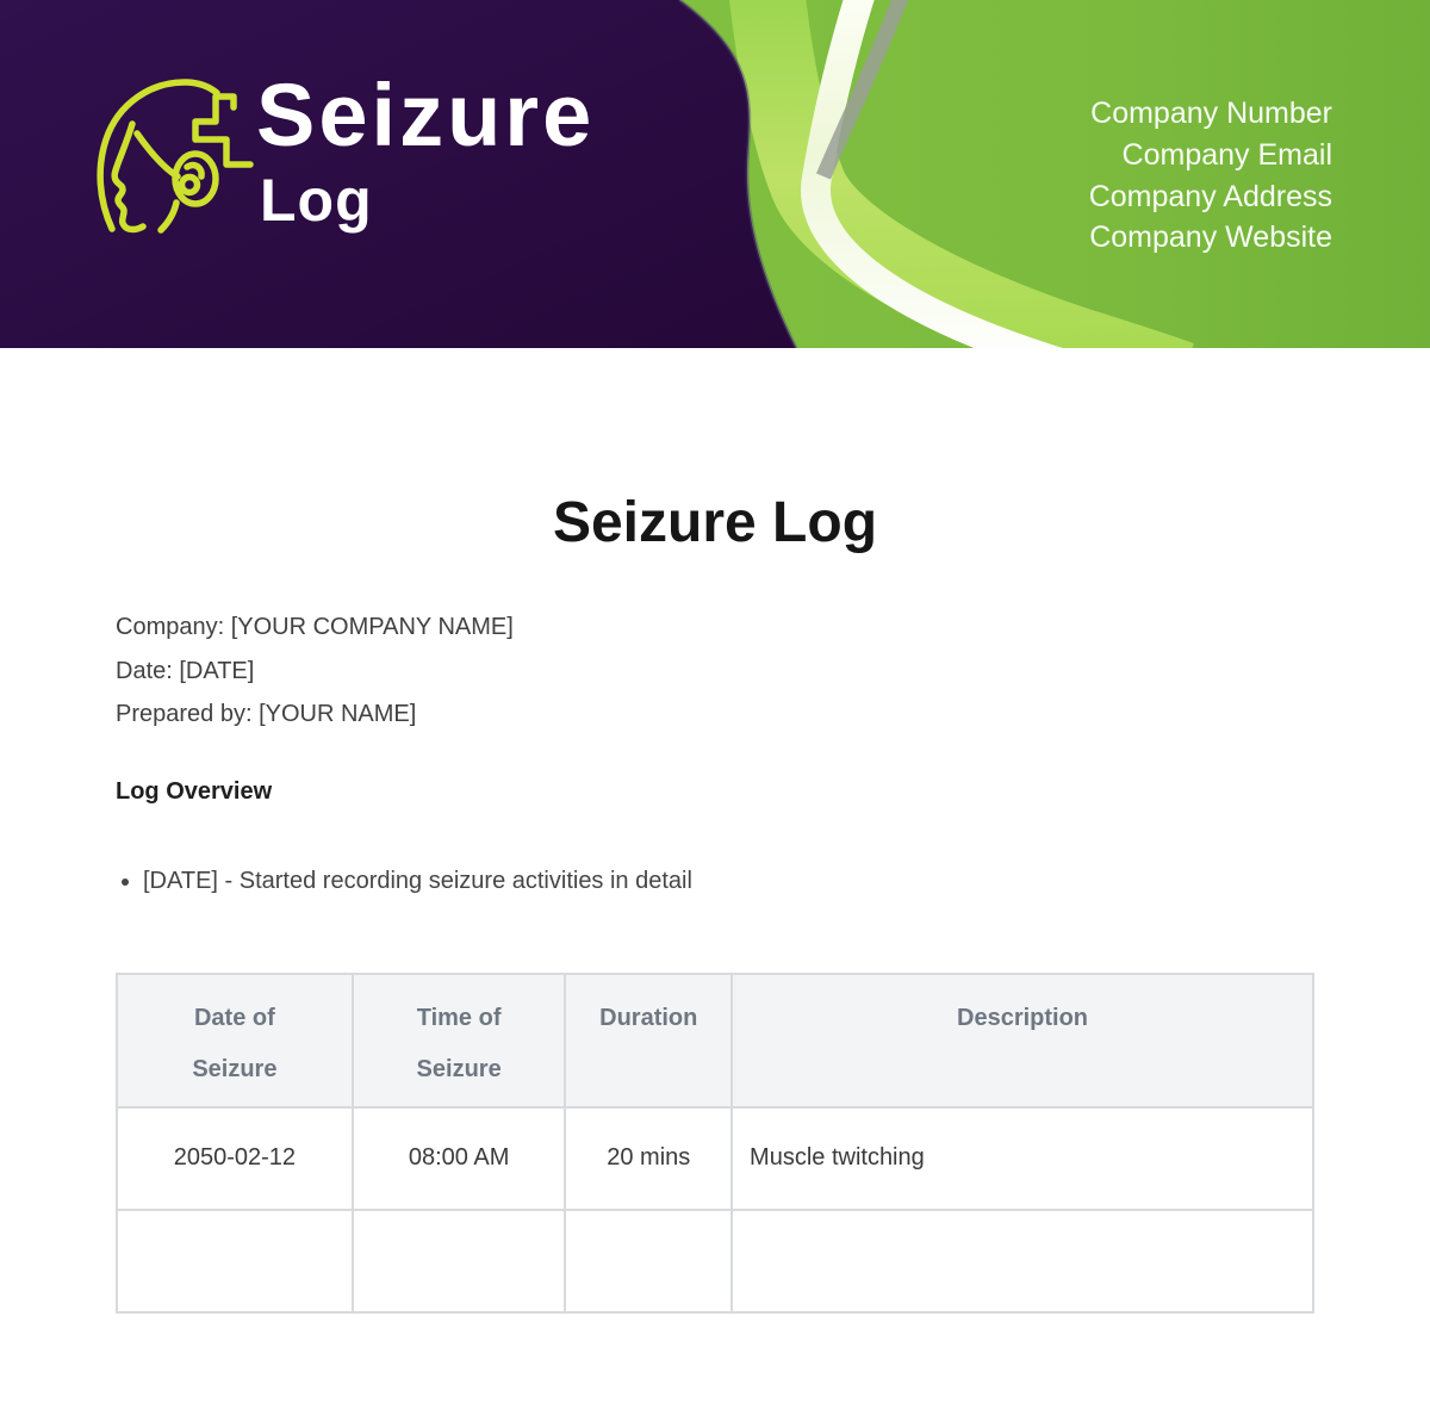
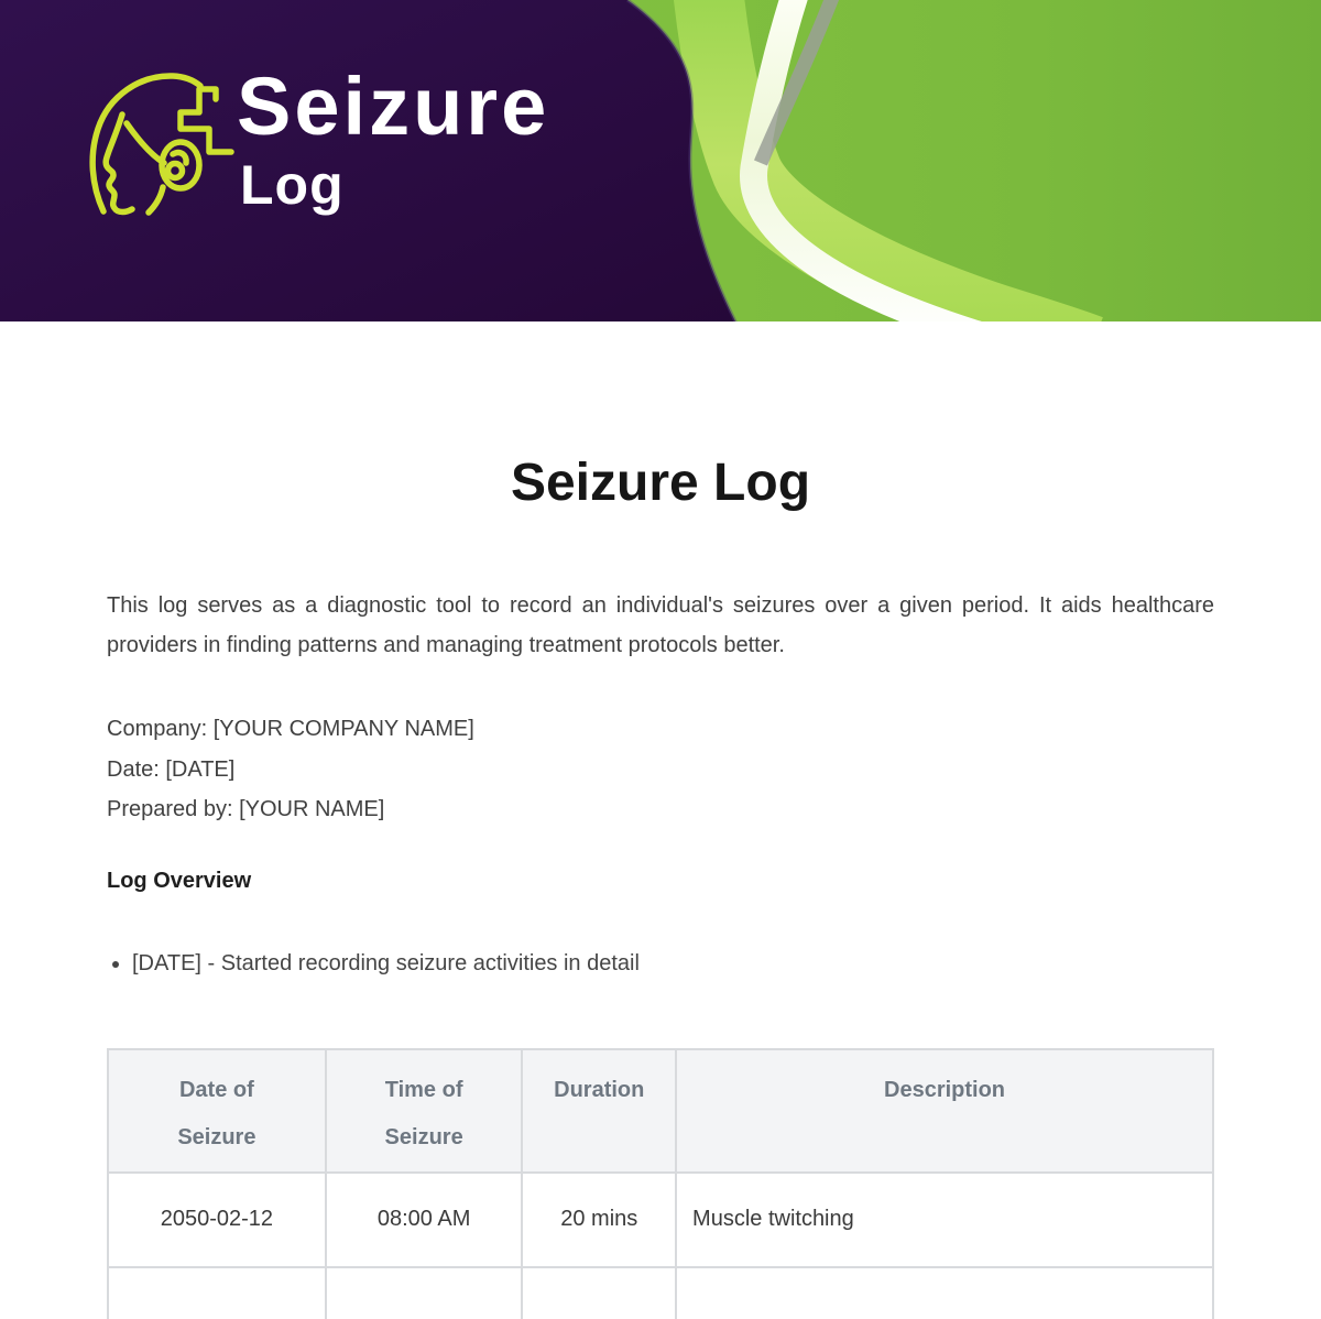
  Seizure
  Log
- Company Number
- Company Email
- Company Address
- Company Website
  Seizure Log
+ This log serves as a diagnostic tool to record an individual's seizures over a given period. It aids healthcare providers in finding patterns and managing treatment protocols better.
  Company: [YOUR COMPANY NAME]
  Date: [DATE]
  Prepared by: [YOUR NAME]
  Log Overview
  [DATE] - Started recording seizure activities in detail
  Date of Seizure	Time of Seizure	Duration	Description
  2050-02-12	08:00 AM	20 mins	Muscle twitching
